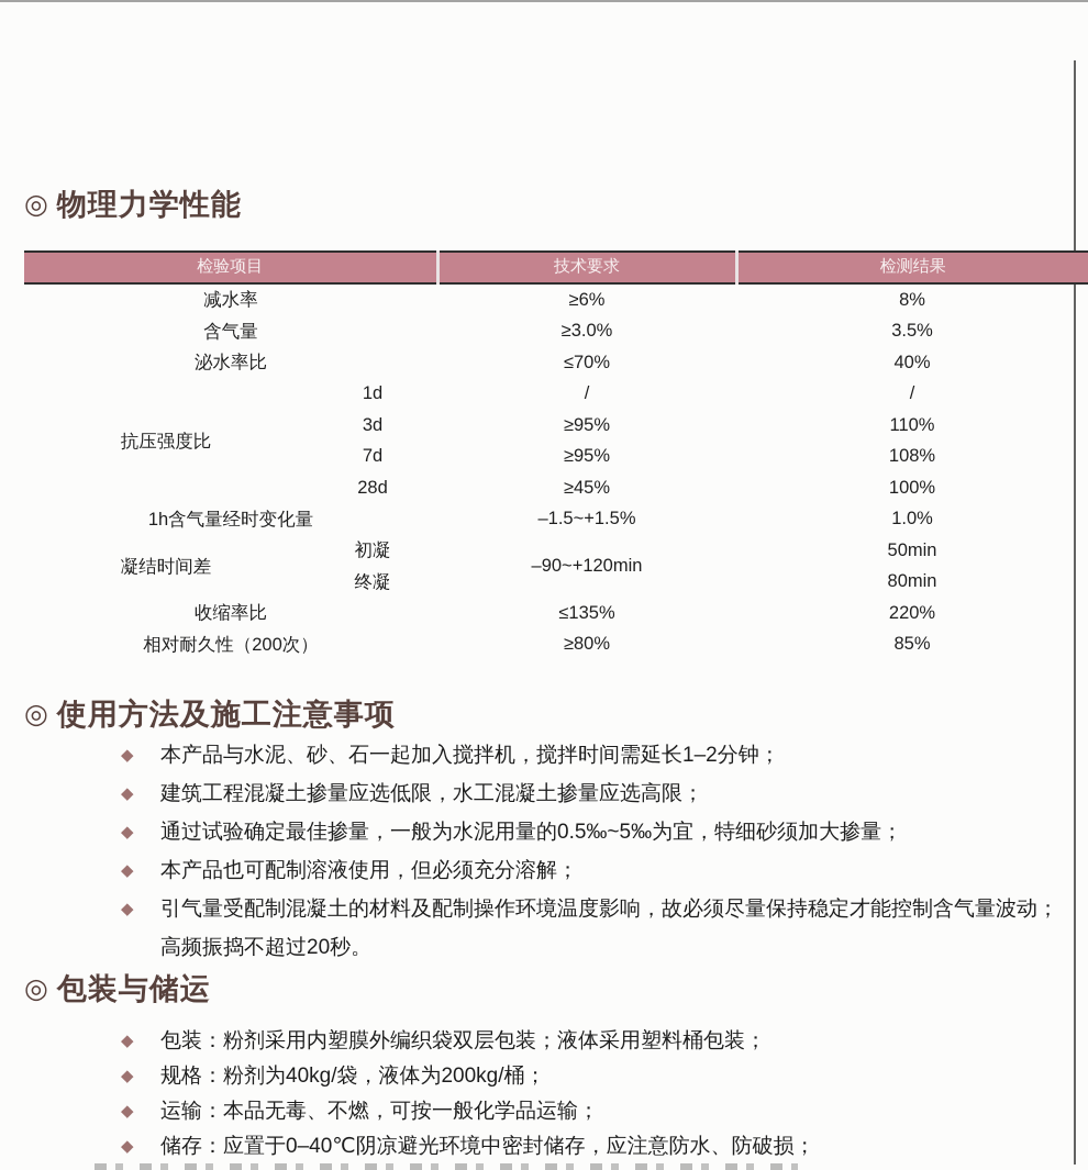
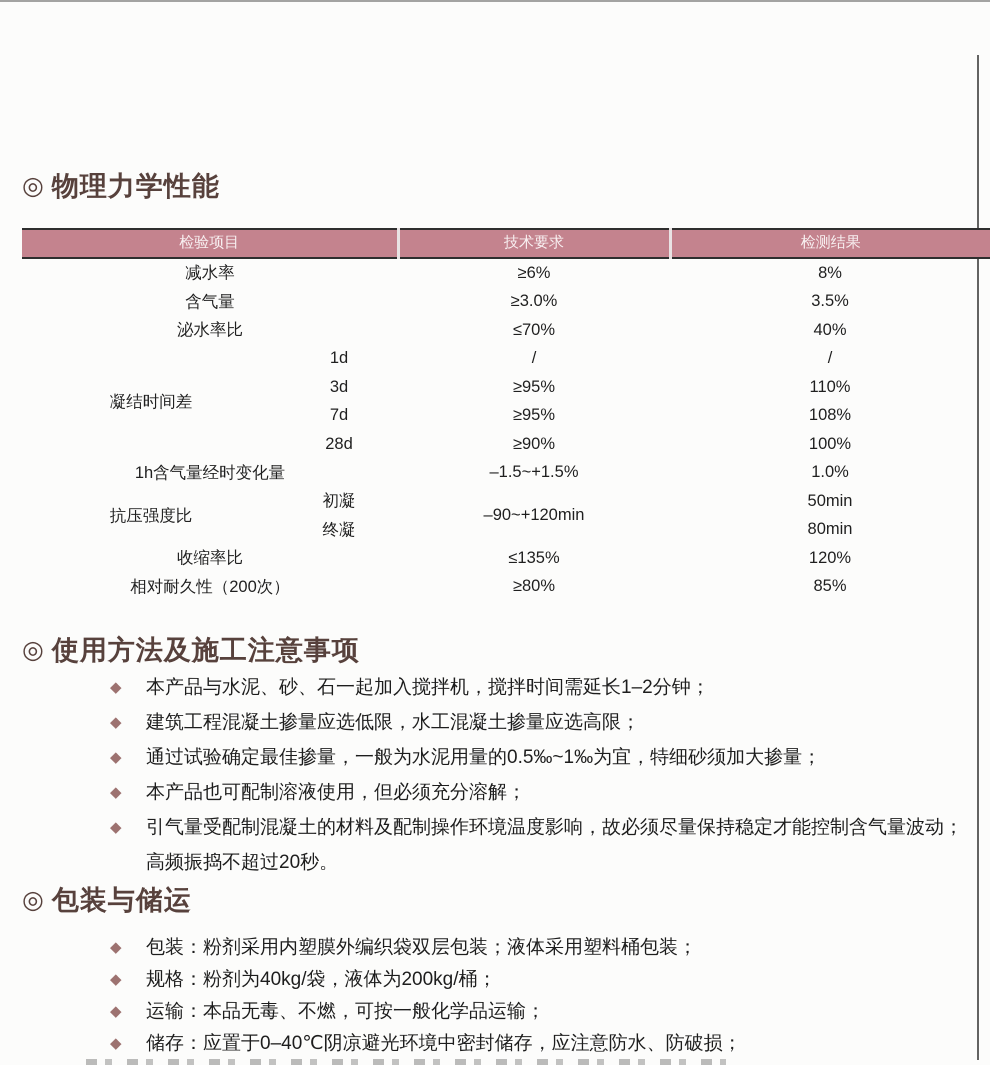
  ◎ 物理力学性能
  检验项目	技术要求	检测结果
  减水率	≥6%	8%
  含气量	≥3.0%	3.5%
  泌水率比	≤70%	40%
- 抗压强度比	1d	/	/
+ 凝结时间差	1d	/	/
  3d	≥95%	110%
  7d	≥95%	108%
- 28d	≥45%	100%
+ 28d	≥90%	100%
  1h含气量经时变化量	–1.5~+1.5%	1.0%
- 凝结时间差	初凝	–90~+120min	50min
+ 抗压强度比	初凝	–90~+120min	50min
  终凝	80min
- 收缩率比	≤135%	220%
+ 收缩率比	≤135%	120%
  相对耐久性（200次）	≥80%	85%
  ◎ 使用方法及施工注意事项
  ◆
  本产品与水泥、砂、石一起加入搅拌机，搅拌时间需延长1–2分钟；
  ◆
  建筑工程混凝土掺量应选低限，水工混凝土掺量应选高限；
  ◆
- 通过试验确定最佳掺量，一般为水泥用量的0.5‰~5‰为宜，特细砂须加大掺量；
+ 通过试验确定最佳掺量，一般为水泥用量的0.5‰~1‰为宜，特细砂须加大掺量；
  ◆
  本产品也可配制溶液使用，但必须充分溶解；
  ◆
  引气量受配制混凝土的材料及配制操作环境温度影响，故必须尽量保持稳定才能控制含气量波动；
  高频振捣不超过20秒。
  ◎ 包装与储运
  ◆
  包装：粉剂采用内塑膜外编织袋双层包装；液体采用塑料桶包装；
  ◆
  规格：粉剂为40kg/袋，液体为200kg/桶；
  ◆
  运输：本品无毒、不燃，可按一般化学品运输；
  ◆
  储存：应置于0–40℃阴凉避光环境中密封储存，应注意防水、防破损；
